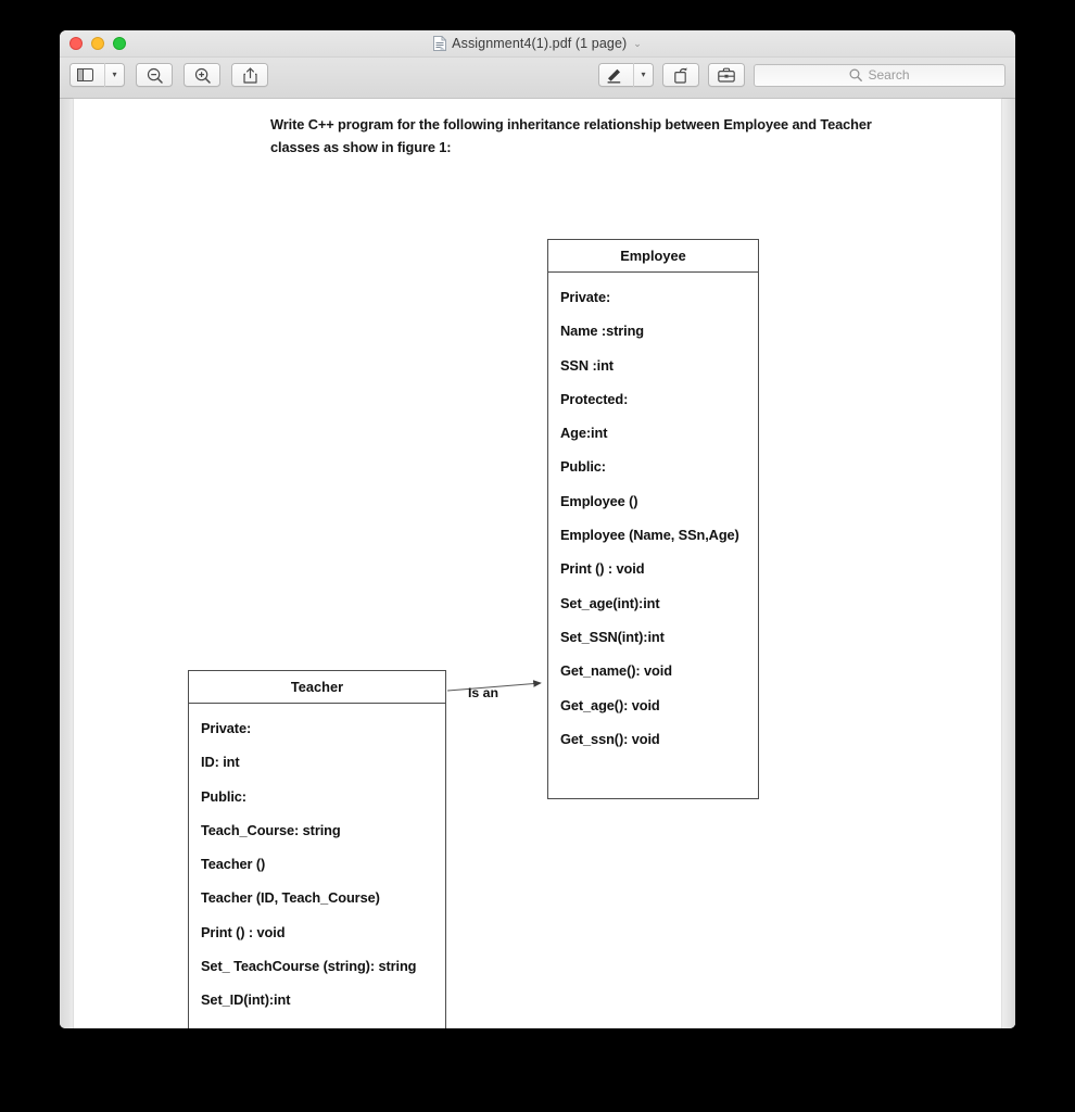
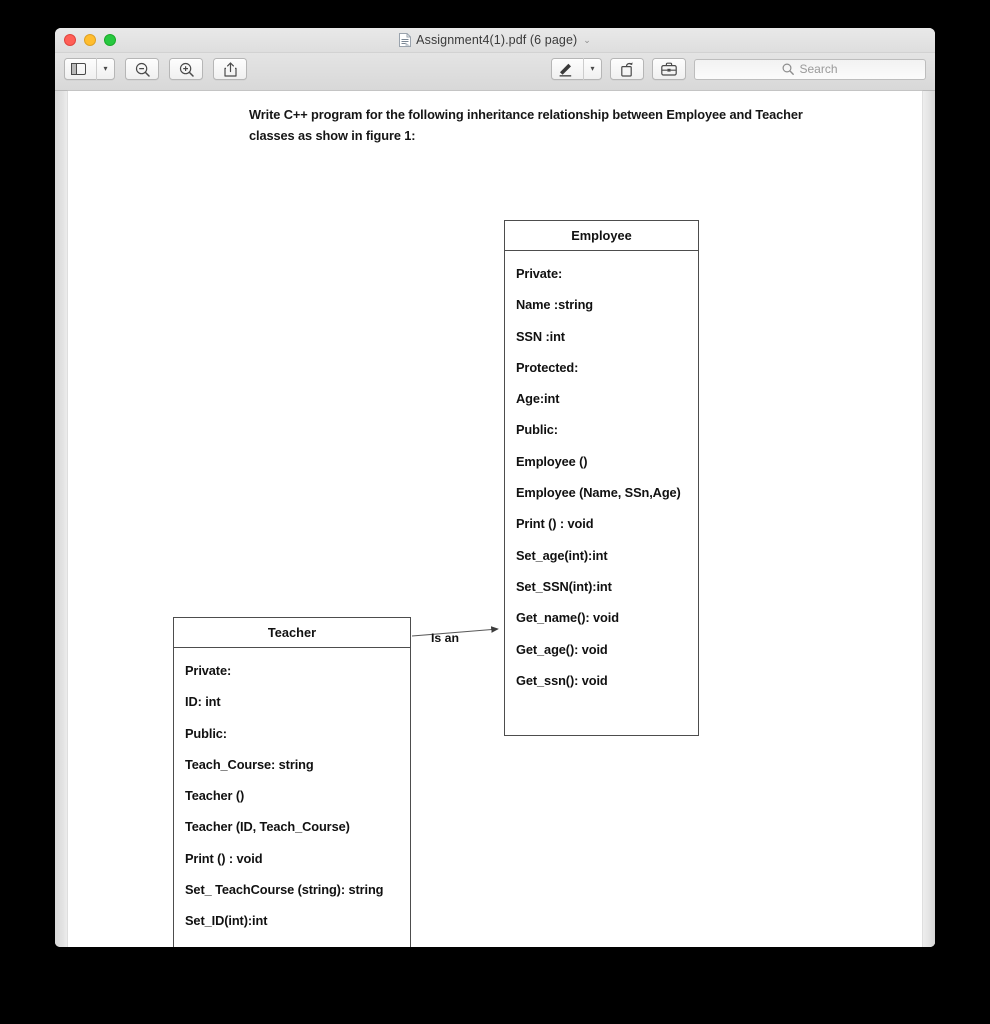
- Assignment4(1).pdf (1 page)
+ Assignment4(1).pdf (6 page)
  ⌄
  ▾
  ▾
  Search
  Write C++ program for the following inheritance relationship between Employee and Teacher classes as show in figure 1:
  Is an
  Employee
  Private:
  Name :string
  SSN :int
  Protected:
  Age:int
  Public:
  Employee ()
  Employee (Name, SSn,Age)
  Print () : void
  Set_age(int):int
  Set_SSN(int):int
  Get_name(): void
  Get_age(): void
  Get_ssn(): void
  Teacher
  Private:
  ID: int
  Public:
  Teach_Course: string
  Teacher ()
  Teacher (ID, Teach_Course)
  Print () : void
  Set_ TeachCourse (string): string
  Set_ID(int):int
